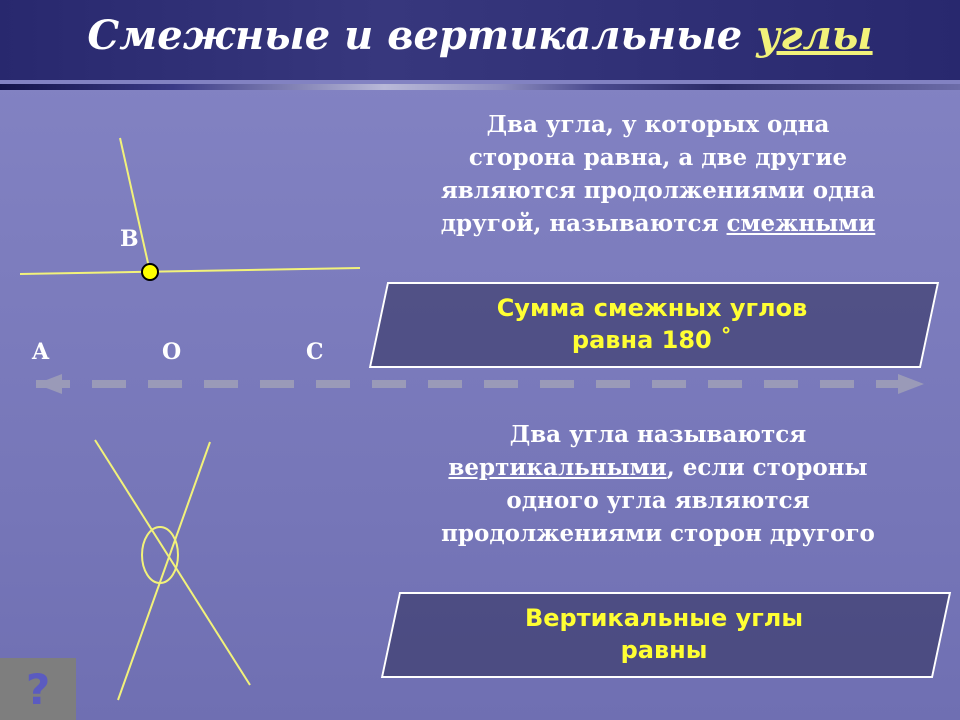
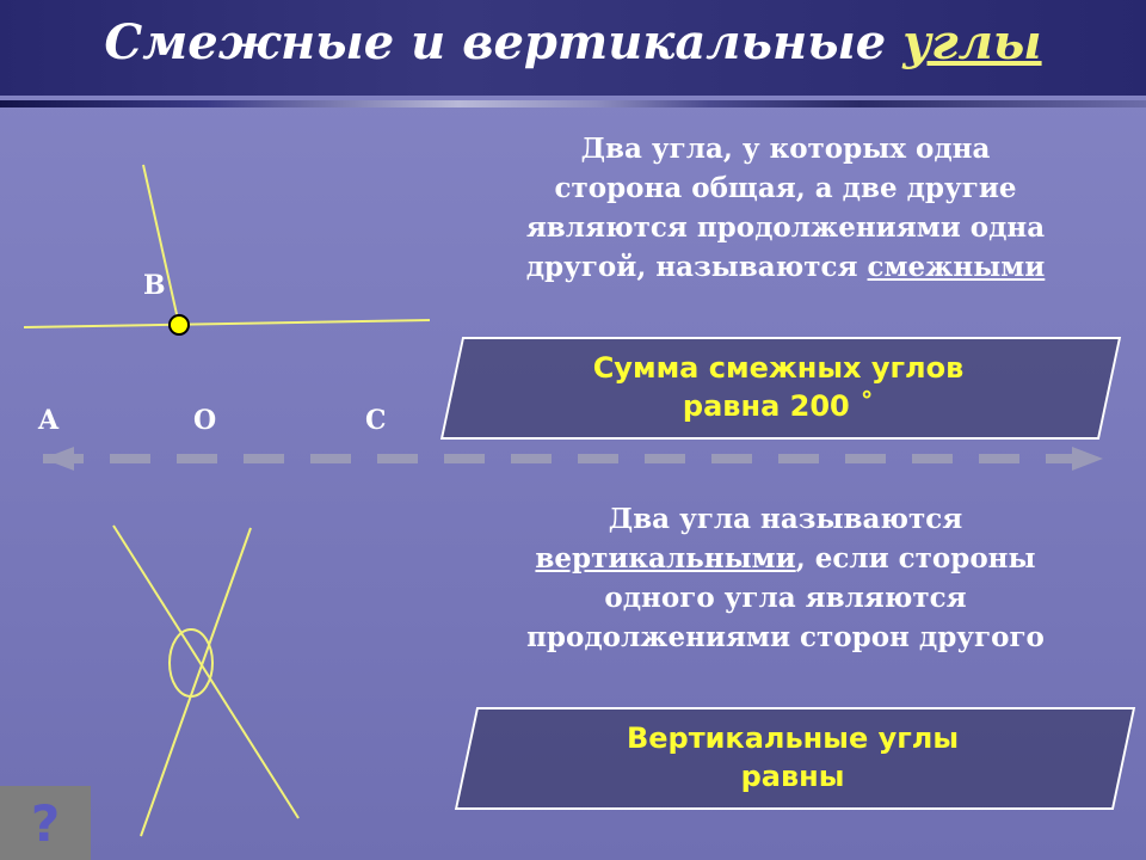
  Смежные и вертикальные углы
  B
  A
  O
  C
  Два угла, у которых одна
- сторона равна, а две другие
+ сторона общая, а две другие
  являются продолжениями одна
  другой, называются смежными
  Сумма смежных углов
- равна 180 ˚
+ равна 200 ˚
  Два угла называются
  вертикальными, если стороны
  одного угла являются
  продолжениями сторон другого
  Вертикальные углы
  равны
  ?
